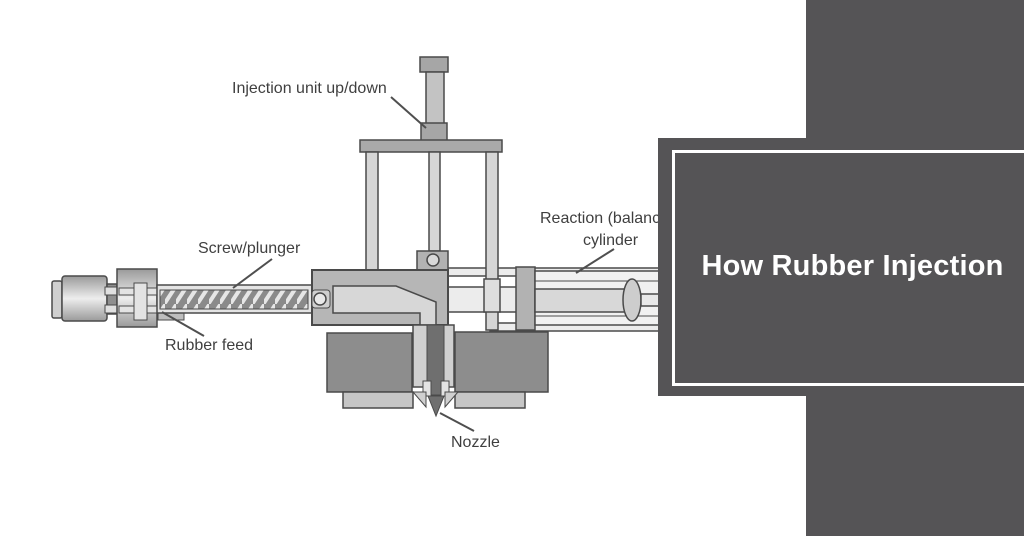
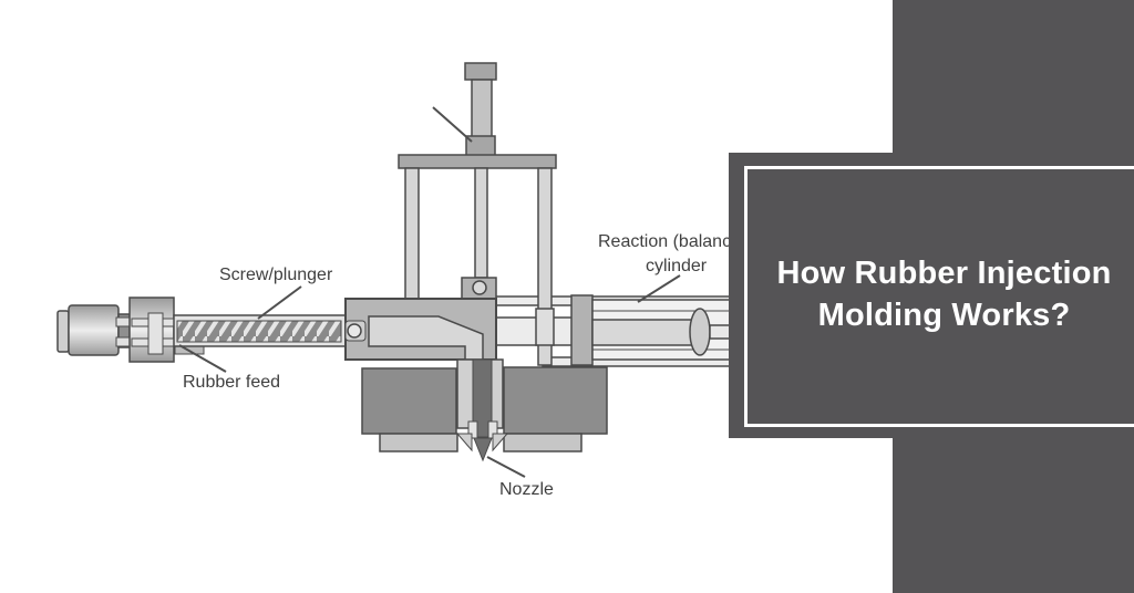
- Injection unit up/down
  Screw/plunger
  Rubber feed
  Reaction (balanc
  cylinder
  Nozzle
  How Rubber Injection
+ Molding Works?
